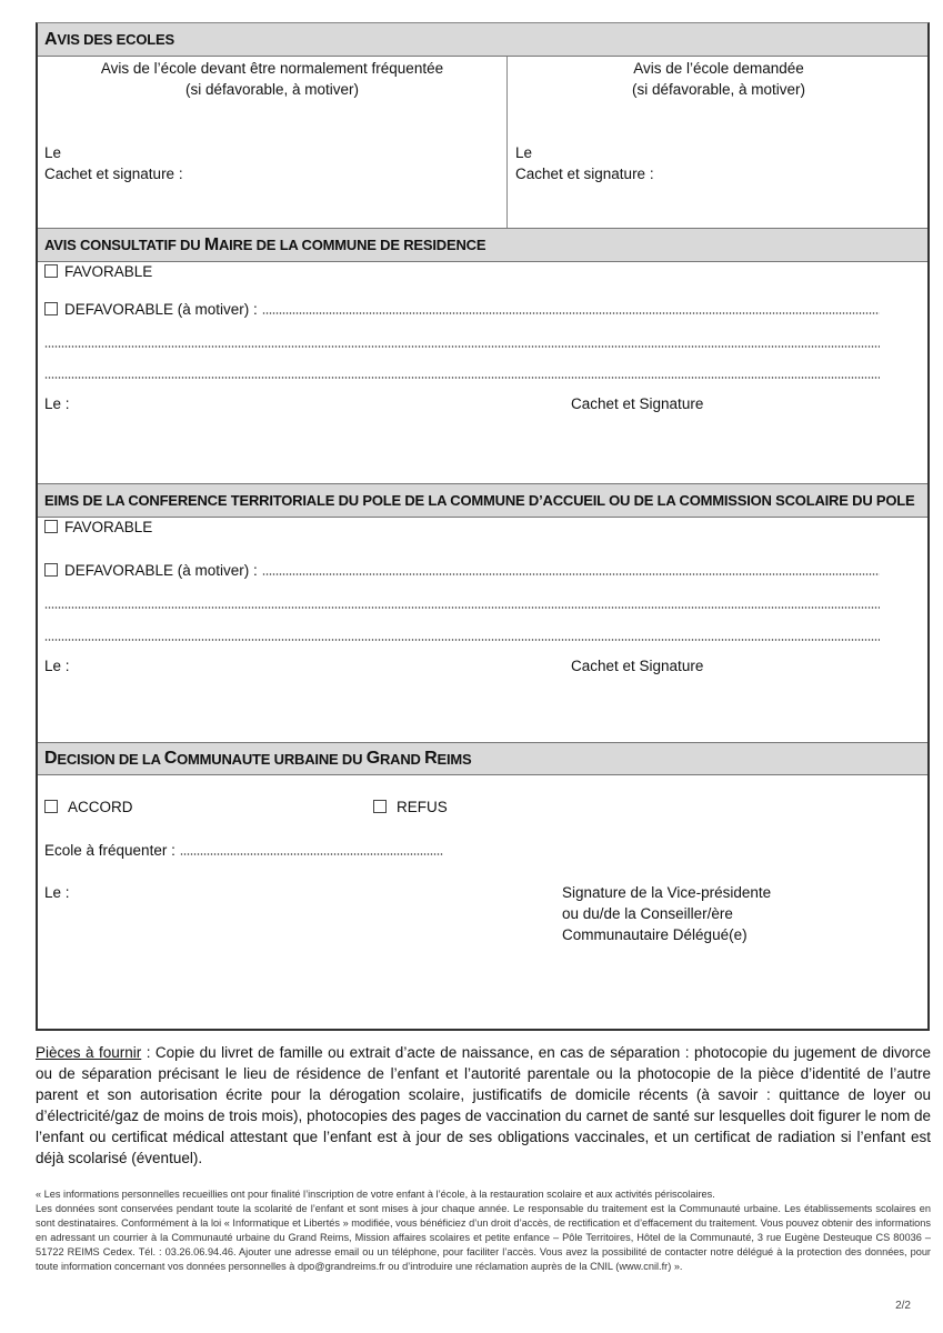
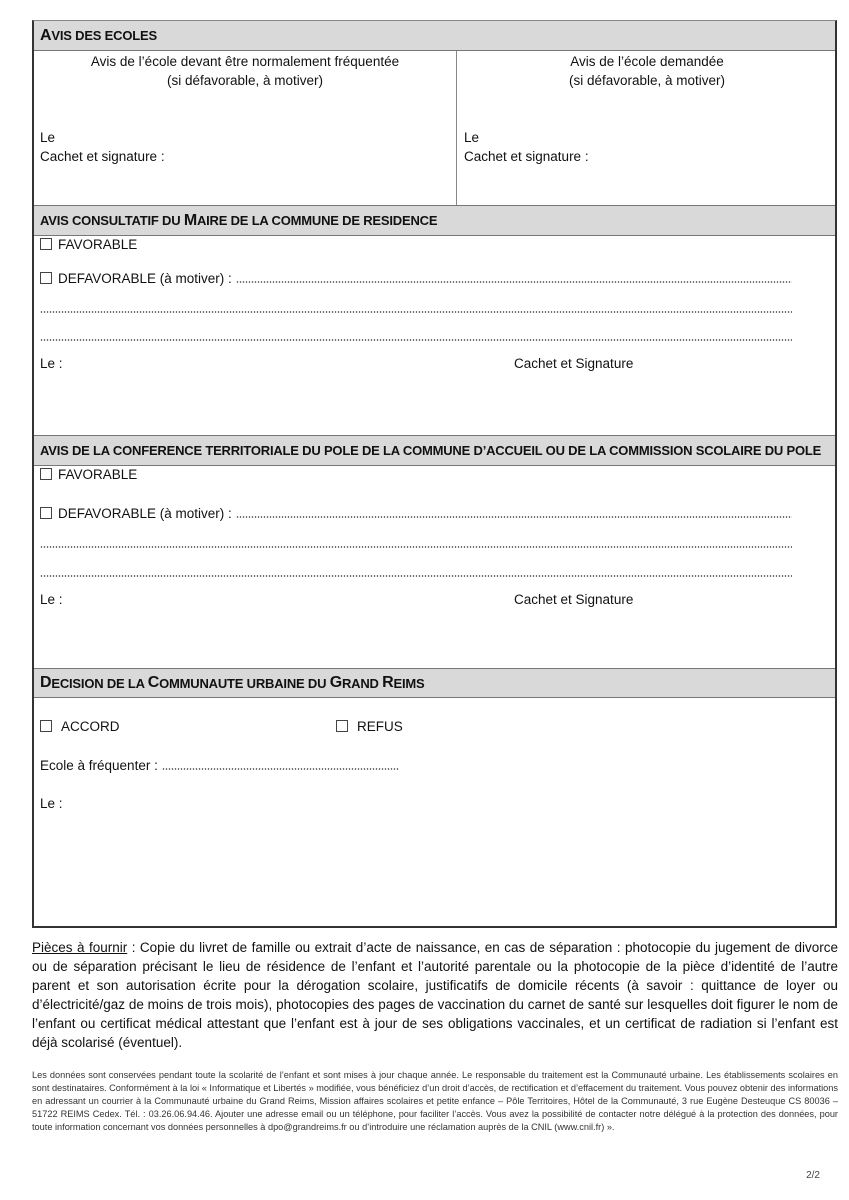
  A
  VIS DES ECOLES
  Avis de l’école devant être normalement fréquentée
  (si défavorable, à motiver)
  Le
  Cachet et signature :
  Avis de l’école demandée
  (si défavorable, à motiver)
  Le
  Cachet et signature :
  AVIS CONSULTATIF DU
  M
  AIRE DE LA COMMUNE DE RESIDENCE
  FAVORABLE
  DEFAVORABLE (à motiver) :
  Le :
  Cachet et Signature
- EIMS DE LA CONFERENCE TERRITORIALE DU POLE DE LA COMMUNE D’ACCUEIL OU DE LA COMMISSION SCOLAIRE DU POLE
+ AVIS DE LA CONFERENCE TERRITORIALE DU POLE DE LA COMMUNE D’ACCUEIL OU DE LA COMMISSION SCOLAIRE DU POLE
  FAVORABLE
  DEFAVORABLE (à motiver) :
  Le :
  Cachet et Signature
  D
  ECISION DE LA
  C
  OMMUNAUTE URBAINE DU
  G
  RAND
  R
  EIMS
  ACCORD
  REFUS
  Ecole à fréquenter :
  Le :
- Signature de la Vice-présidente
- ou du/de la Conseiller/ère
- Communautaire Délégué(e)
  Pièces à fournir : Copie du livret de famille ou extrait d’acte de naissance, en cas de séparation : photocopie du jugement de divorce ou de séparation précisant le lieu de résidence de l’enfant et l’autorité parentale ou la photocopie de la pièce d’identité de l’autre parent et son autorisation écrite pour la dérogation scolaire, justificatifs de domicile récents (à savoir : quittance de loyer ou d’électricité/gaz de moins de trois mois), photocopies des pages de vaccination du carnet de santé sur lesquelles doit figurer le nom de l’enfant ou certificat médical attestant que l’enfant est à jour de ses obligations vaccinales, et un certificat de radiation si l’enfant est déjà scolarisé (éventuel).
- « Les informations personnelles recueillies ont pour finalité l’inscription de votre enfant à l’école, à la restauration scolaire et aux activités périscolaires.
  Les données sont conservées pendant toute la scolarité de l’enfant et sont mises à jour chaque année. Le responsable du traitement est la Communauté urbaine. Les établissements scolaires en sont destinataires. Conformément à la loi « Informatique et Libertés » modifiée, vous bénéficiez d’un droit d’accès, de rectification et d’effacement du traitement. Vous pouvez obtenir des informations en adressant un courrier à la Communauté urbaine du Grand Reims, Mission affaires scolaires et petite enfance – Pôle Territoires, Hôtel de la Communauté, 3 rue Eugène Desteuque CS 80036 – 51722 REIMS Cedex. Tél. : 03.26.06.94.46. Ajouter une adresse email ou un téléphone, pour faciliter l’accès. Vous avez la possibilité de contacter notre délégué à la protection des données, pour toute information concernant vos données personnelles à dpo@grandreims.fr ou d’introduire une réclamation auprès de la CNIL (www.cnil.fr) ».
  2/2
